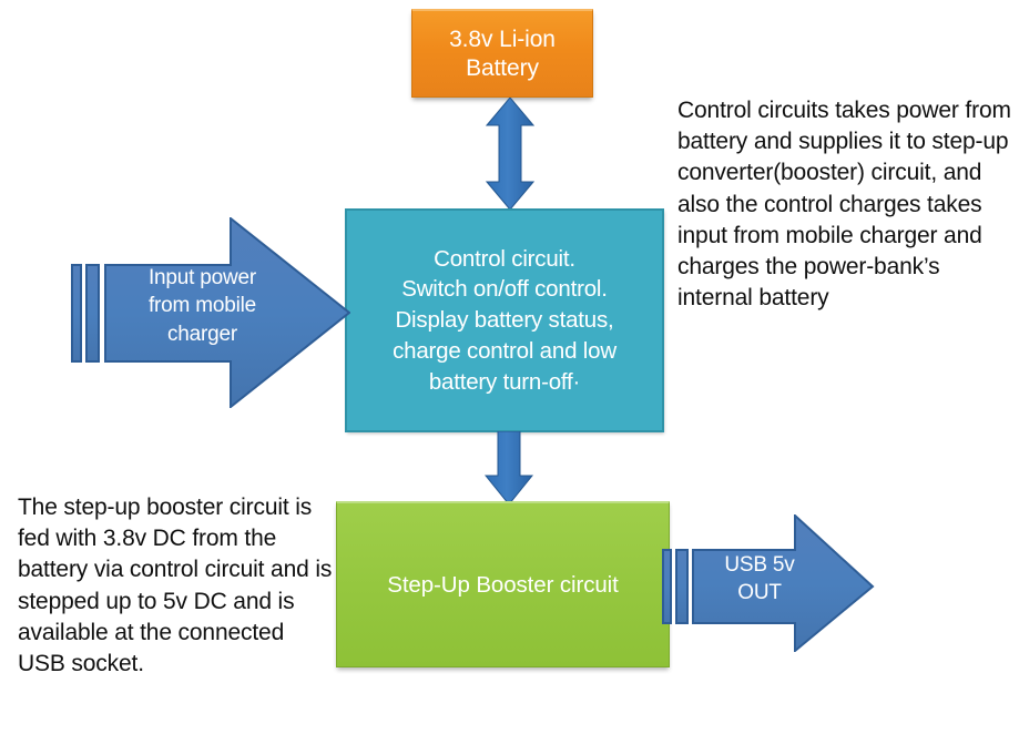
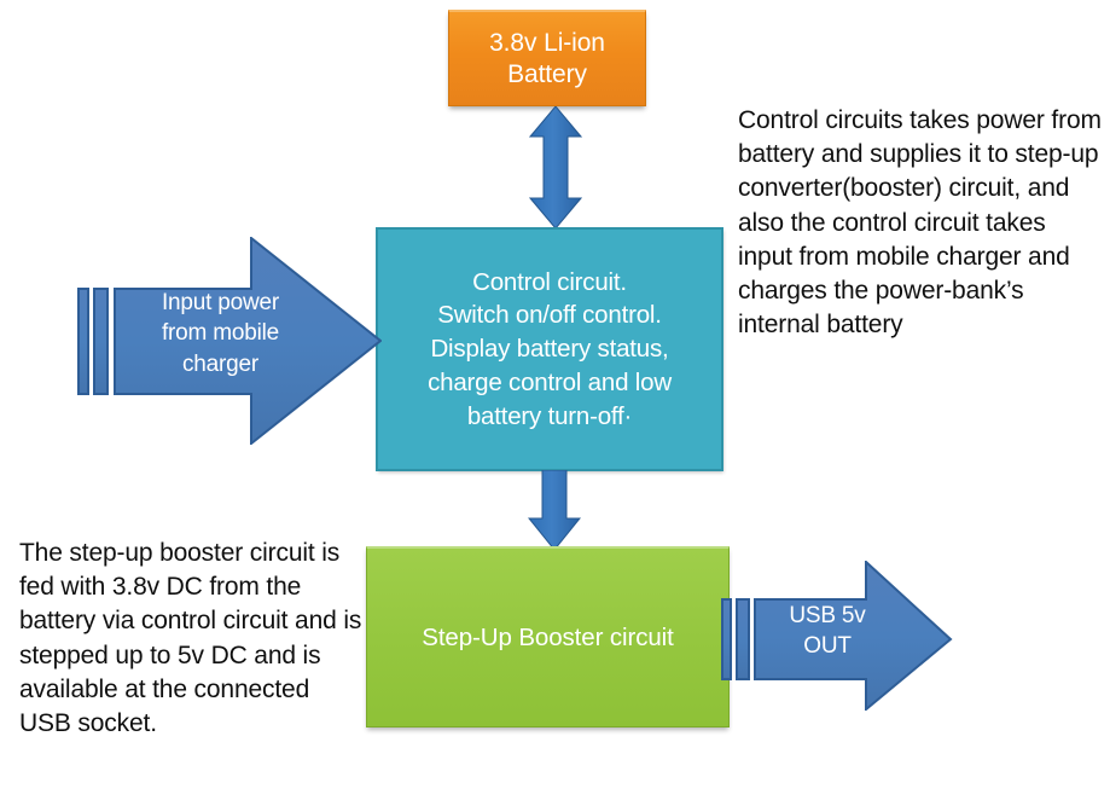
  3.8v Li-ion Battery
  Control circuit.
  Switch on/off control.
  Display battery status,
  charge control and low
  battery turn-off·
  Input power
  from mobile
  charger
  Step-Up Booster circuit
  USB 5v
  OUT
- Control circuits takes power from battery and supplies it to step-up converter(booster) circuit, and also the control charges takes input from mobile charger and charges the power-bank’s internal battery
+ Control circuits takes power from battery and supplies it to step-up converter(booster) circuit, and also the control circuit takes input from mobile charger and charges the power-bank’s internal battery
  The step-up booster circuit is fed with 3.8v DC from the battery via control circuit and is stepped up to 5v DC and is available at the connected USB socket.
